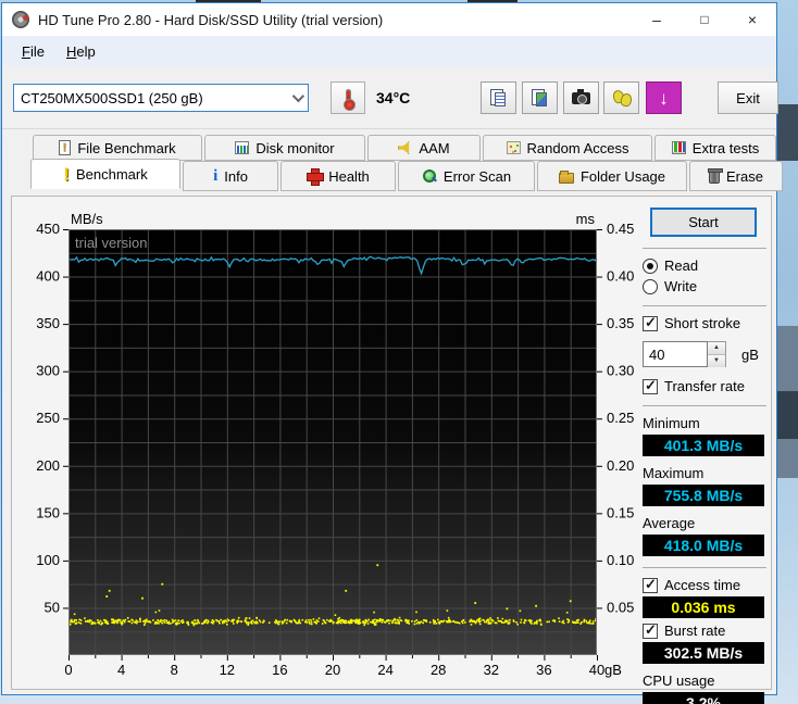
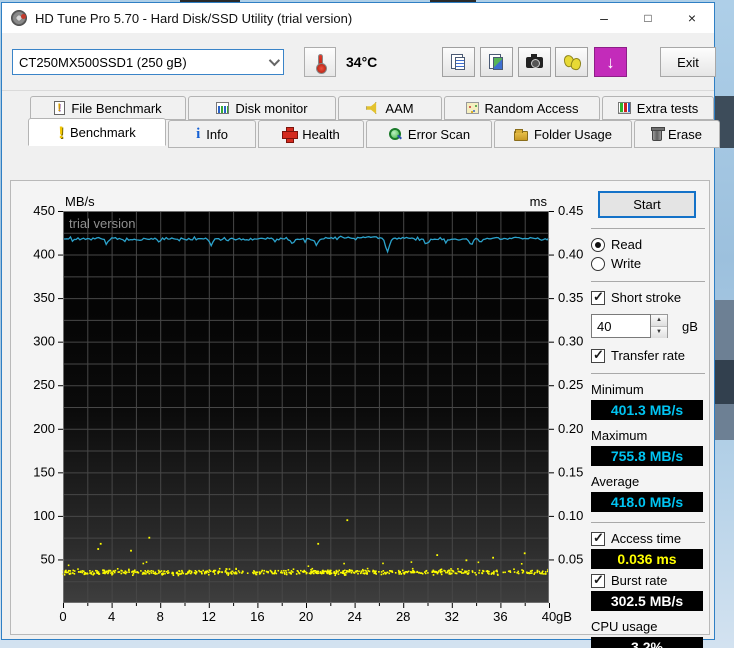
- HD Tune Pro 2.80 - Hard Disk/SSD Utility (trial version)
+ HD Tune Pro 5.70 - Hard Disk/SSD Utility (trial version)
  –
  □
  ×
- File
- Help
  CT250MX500SSD1 (250 gB)
  34°C
  ↓
  Exit
  !
  File Benchmark
  Disk monitor
  AAM
  Random Access
  Extra tests
  !
  Benchmark
  i
  Info
  Health
  Error Scan
  Folder Usage
  Erase
  450
  400
  350
  300
  250
  200
  150
  100
  50
  0.45
  0.40
  0.35
  0.30
  0.25
  0.20
  0.15
  0.10
  0.05
  0
  4
  8
  12
  16
  20
  24
  28
  32
  36
  40
  gB
  MB/s
  ms
  trial version
  Start
  Read
  Write
  ✓
  Short stroke
  40
  gB
  ✓
  Transfer rate
  Minimum
  401.3 MB/s
  Maximum
  755.8 MB/s
  Average
  418.0 MB/s
  ✓
  Access time
  0.036 ms
  ✓
  Burst rate
  302.5 MB/s
  CPU usage
  3.2%
